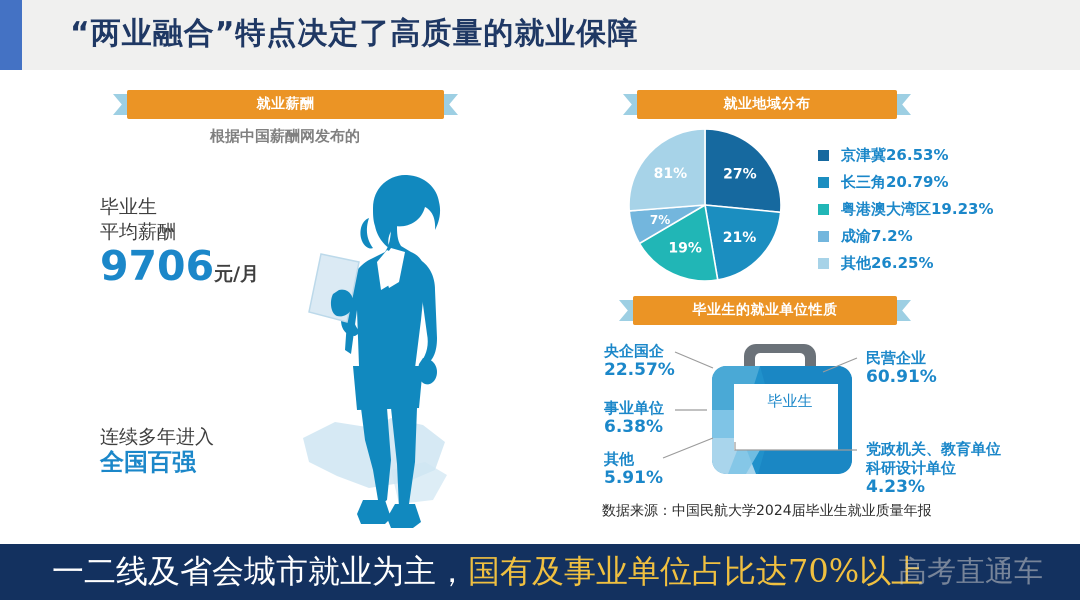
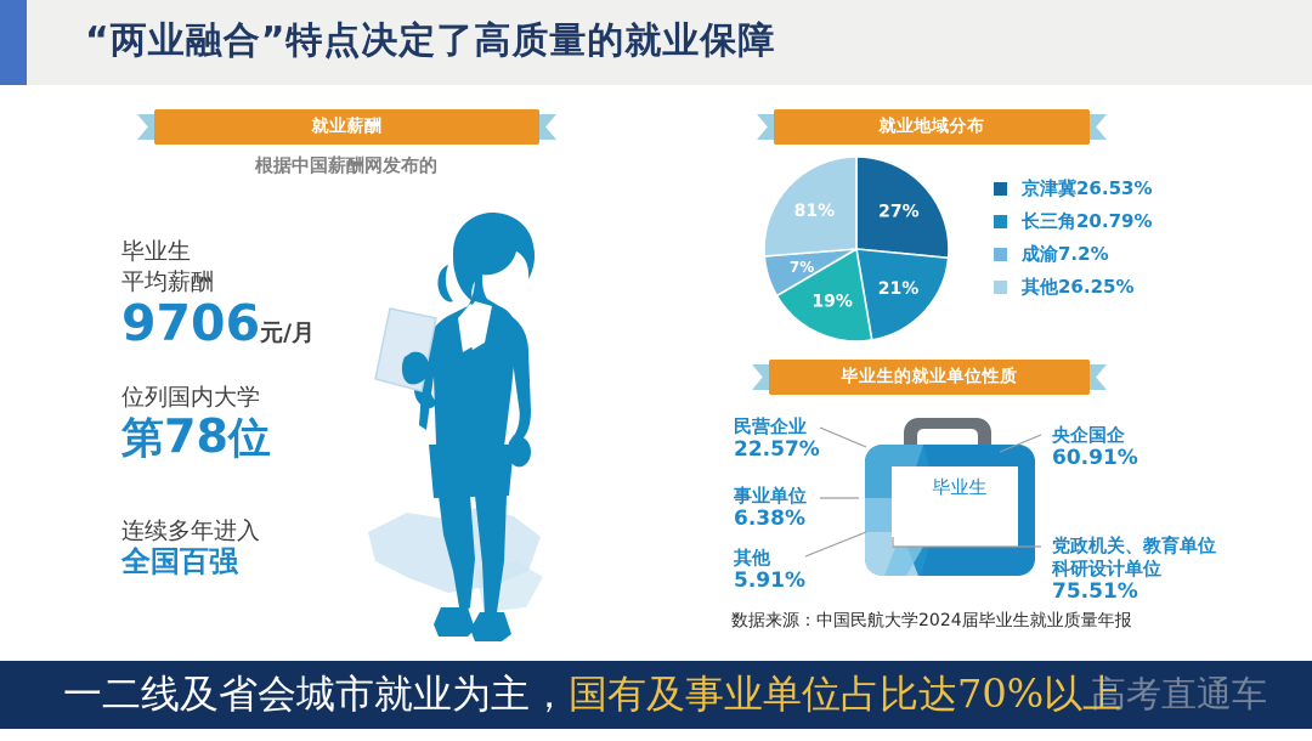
  “两业融合”特点决定了高质量的就业保障
  就业薪酬
  根据中国薪酬网发布的
  毕业生
  平均薪酬
  9706元/月
+ 位列国内大学
+ 第78位
  连续多年进入
  全国百强
  就业地域分布
  27%
  21%
  19%
  7%
  81%
  京津冀26.53%
  长三角20.79%
- 粤港澳大湾区19.23%
  成渝7.2%
  其他26.25%
  毕业生的就业单位性质
  毕业生
- 央企国企
+ 民营企业
  22.57%
  事业单位
  6.38%
  其他
  5.91%
- 民营企业
+ 央企国企
  60.91%
  党政机关、教育单位
  科研设计单位
- 4.23%
+ 75.51%
  数据来源：中国民航大学2024届毕业生就业质量年报
  一二线及省会城市就业为主，国有及事业单位占比达70%以上
  高考直通车
